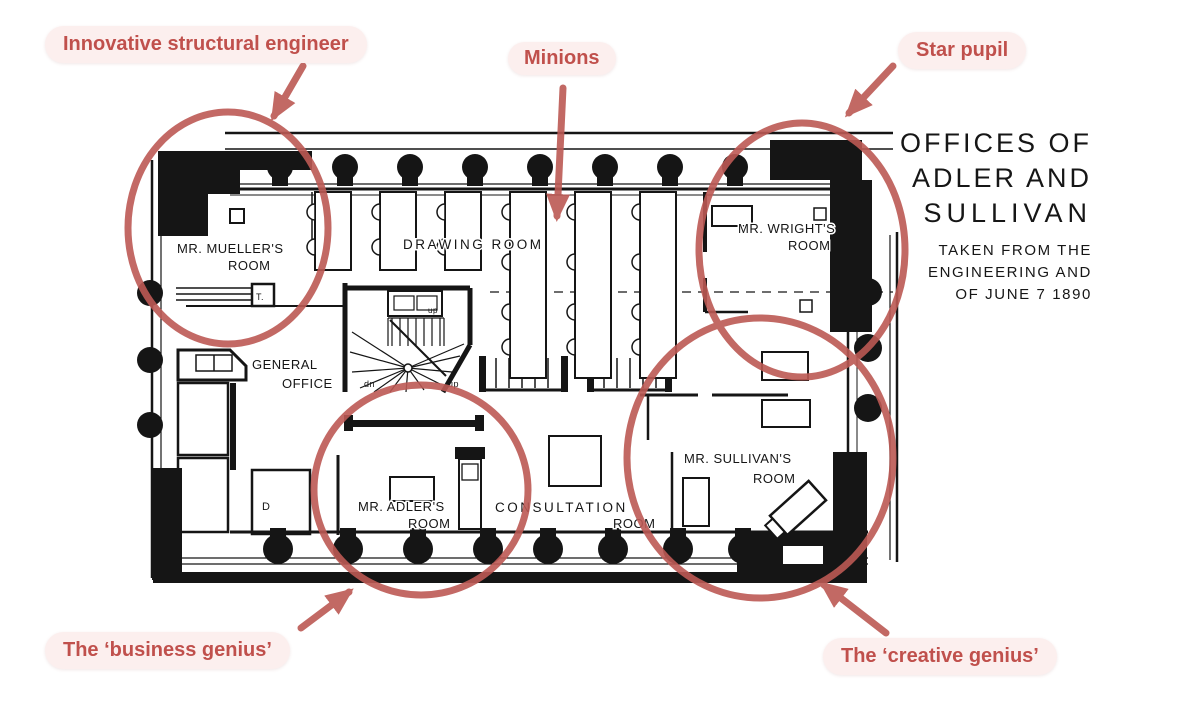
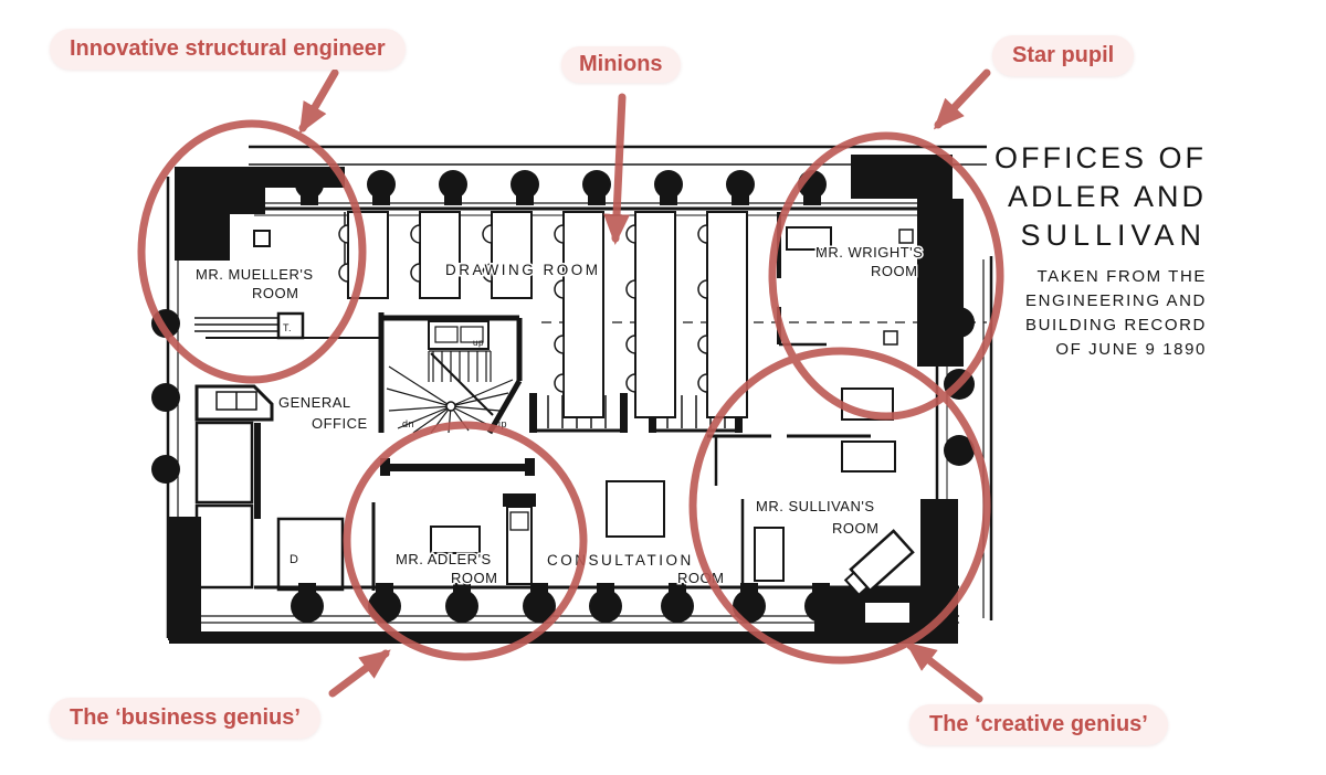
  MR. MUELLER'S
  ROOM
  DRAWING ROOM
  MR. WRIGHT'S
  ROOM
  GENERAL
  OFFICE
  MR. ADLER'S
  ROOM
  COSULTATION
  ROM
  MR. SULLIVAN'S
  ROOM
  D
  T.
  dn
  up
  up
  Innovative structural engineer
  Minions
  Star pupil
  The ‘business genius’
  The ‘creative genius’
  OFFICES OF
  ADLER AND
  SULLIVAN
  TAKEN FROM THE
  ENGINEERING AND
+ BUILDING RECORD
- OF JUNE 7 1890
+ OF JUNE 9 1890
